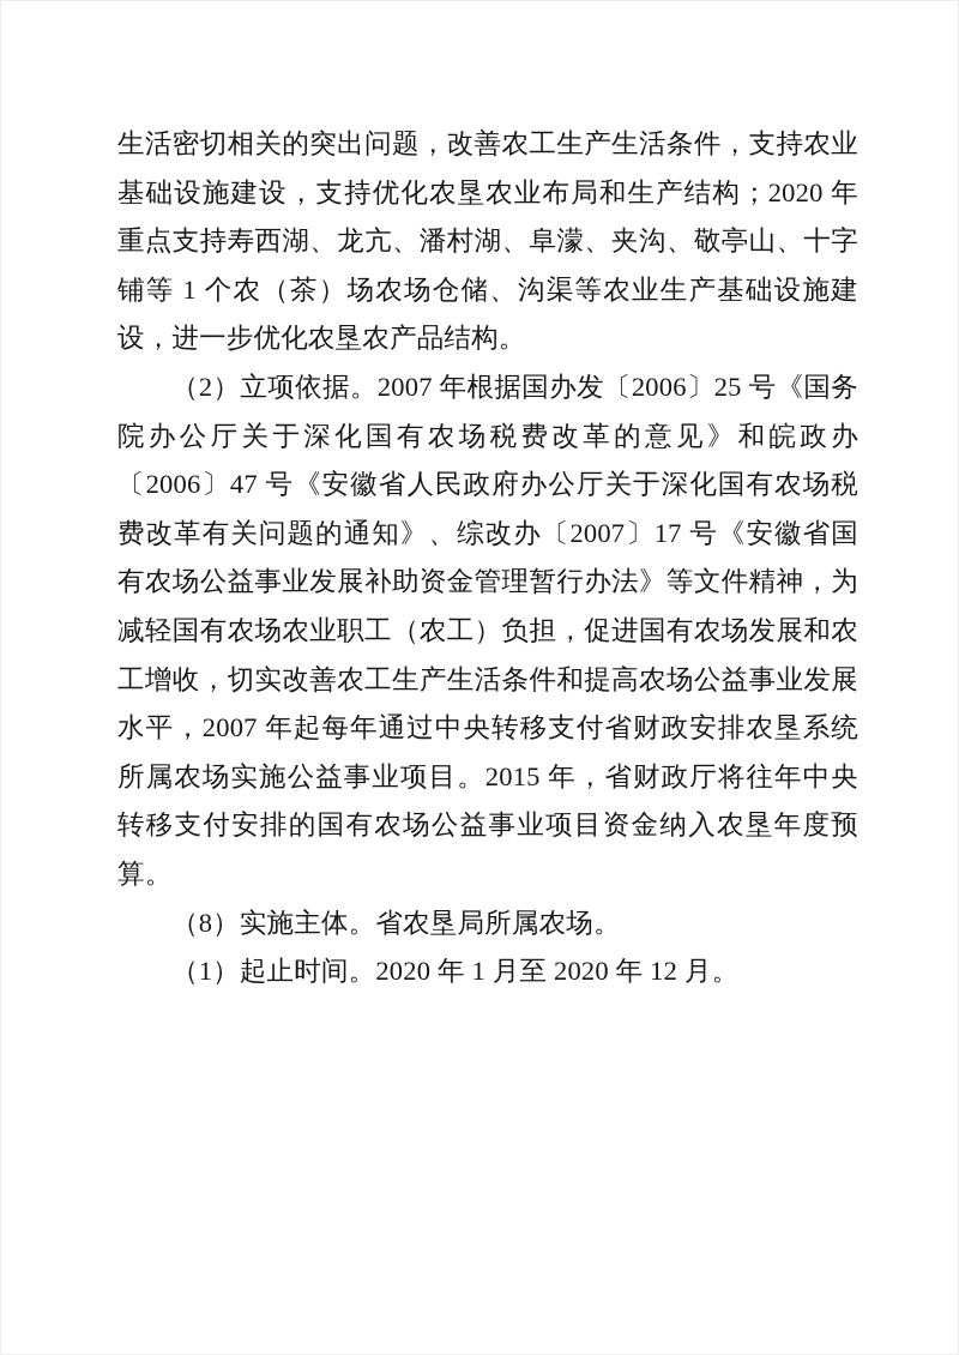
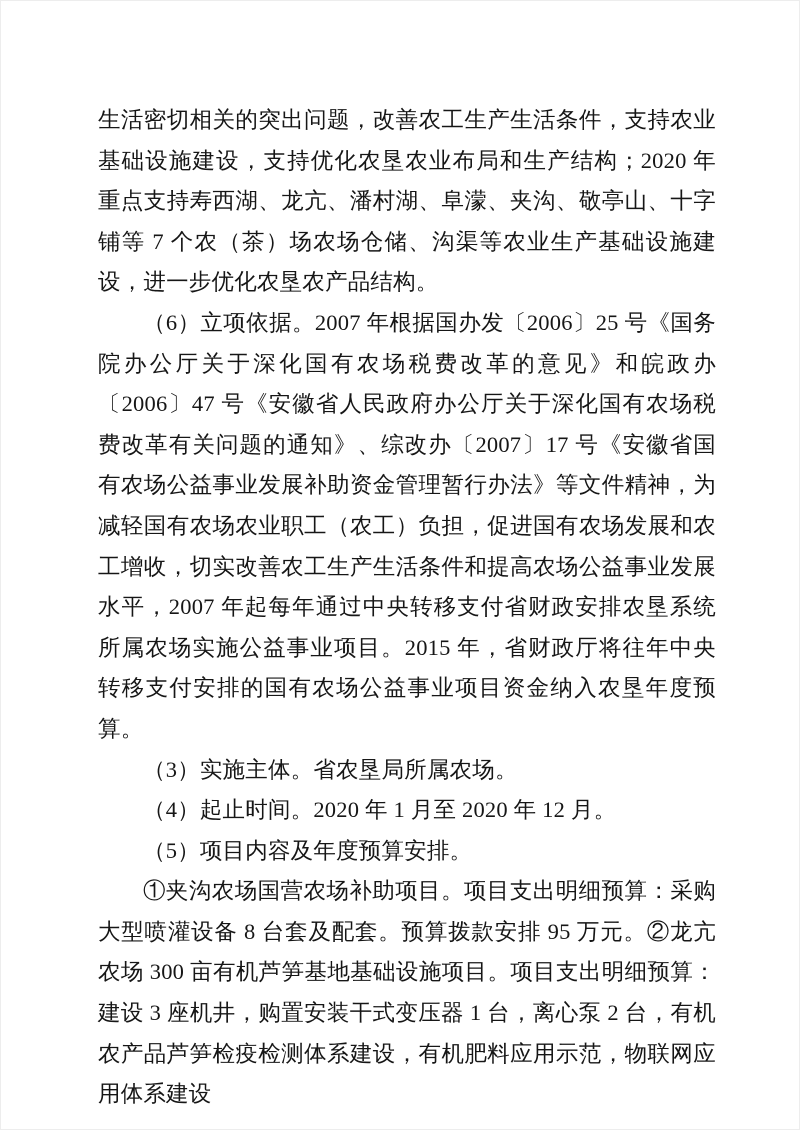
- 生活密切相关的突出问题，改善农工生产生活条件，支持农业基础设施建设，支持优化农垦农业布局和生产结构；2020 年重点支持寿西湖、龙亢、潘村湖、阜濛、夹沟、敬亭山、十字铺等 1 个农（茶）场农场仓储、沟渠等农业生产基础设施建设，进一步优化农垦农产品结构。
+ 生活密切相关的突出问题，改善农工生产生活条件，支持农业基础设施建设，支持优化农垦农业布局和生产结构；2020 年重点支持寿西湖、龙亢、潘村湖、阜濛、夹沟、敬亭山、十字铺等 7 个农（茶）场农场仓储、沟渠等农业生产基础设施建设，进一步优化农垦农产品结构。
- （2）立项依据。2007 年根据国办发〔2006〕25 号《国务院办公厅关于深化国有农场税费改革的意见》和皖政办〔2006〕47 号《安徽省人民政府办公厅关于深化国有农场税费改革有关问题的通知》、综改办〔2007〕17 号《安徽省国有农场公益事业发展补助资金管理暂行办法》等文件精神，为减轻国有农场农业职工（农工）负担，促进国有农场发展和农工增收，切实改善农工生产生活条件和提高农场公益事业发展水平，2007 年起每年通过中央转移支付省财政安排农垦系统所属农场实施公益事业项目。2015 年，省财政厅将往年中央转移支付安排的国有农场公益事业项目资金纳入农垦年度预算。
+ （6）立项依据。2007 年根据国办发〔2006〕25 号《国务院办公厅关于深化国有农场税费改革的意见》和皖政办〔2006〕47 号《安徽省人民政府办公厅关于深化国有农场税费改革有关问题的通知》、综改办〔2007〕17 号《安徽省国有农场公益事业发展补助资金管理暂行办法》等文件精神，为减轻国有农场农业职工（农工）负担，促进国有农场发展和农工增收，切实改善农工生产生活条件和提高农场公益事业发展水平，2007 年起每年通过中央转移支付省财政安排农垦系统所属农场实施公益事业项目。2015 年，省财政厅将往年中央转移支付安排的国有农场公益事业项目资金纳入农垦年度预算。
- （8）实施主体。省农垦局所属农场。
+ （3）实施主体。省农垦局所属农场。
- （1）起止时间。2020 年 1 月至 2020 年 12 月。
+ （4）起止时间。2020 年 1 月至 2020 年 12 月。
+ （5）项目内容及年度预算安排。
+ ①夹沟农场国营农场补助项目。项目支出明细预算：采购大型喷灌设备 8 台套及配套。预算拨款安排 95 万元。②龙亢农场 300 亩有机芦笋基地基础设施项目。项目支出明细预算：建设 3 座机井，购置安装干式变压器 1 台，离心泵 2 台，有机农产品芦笋检疫检测体系建设，有机肥料应用示范，物联网应用体系建设
